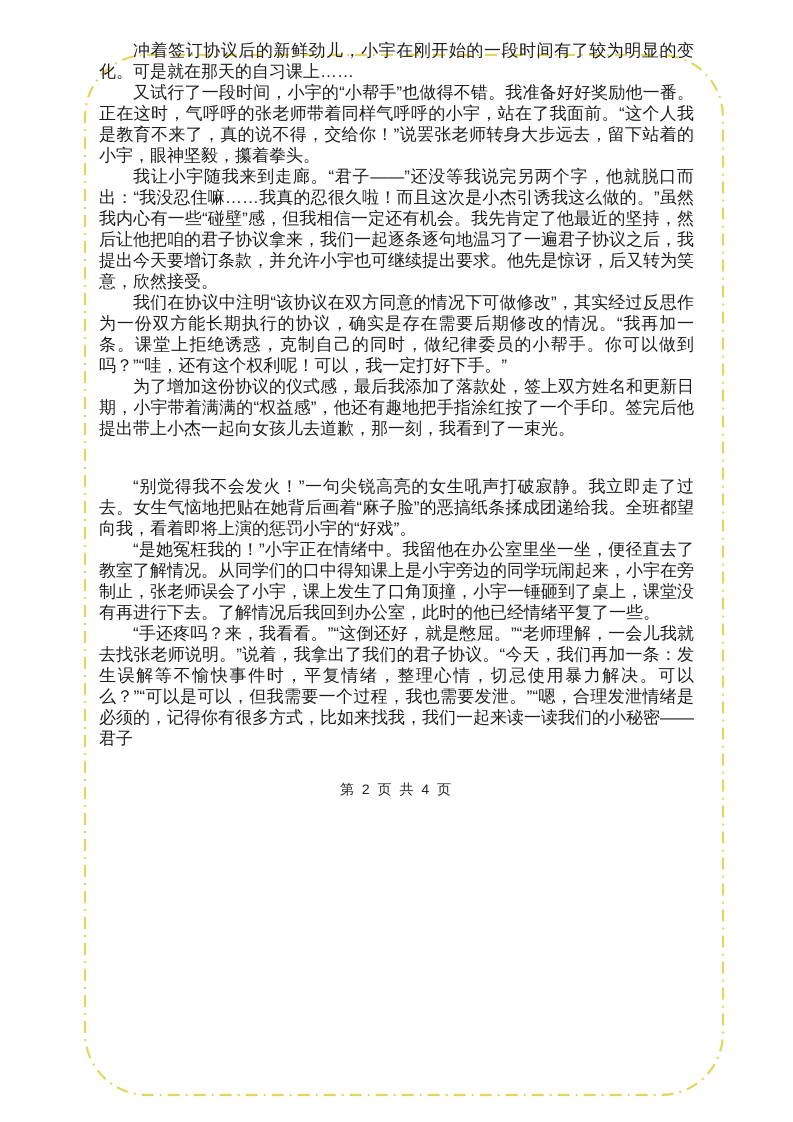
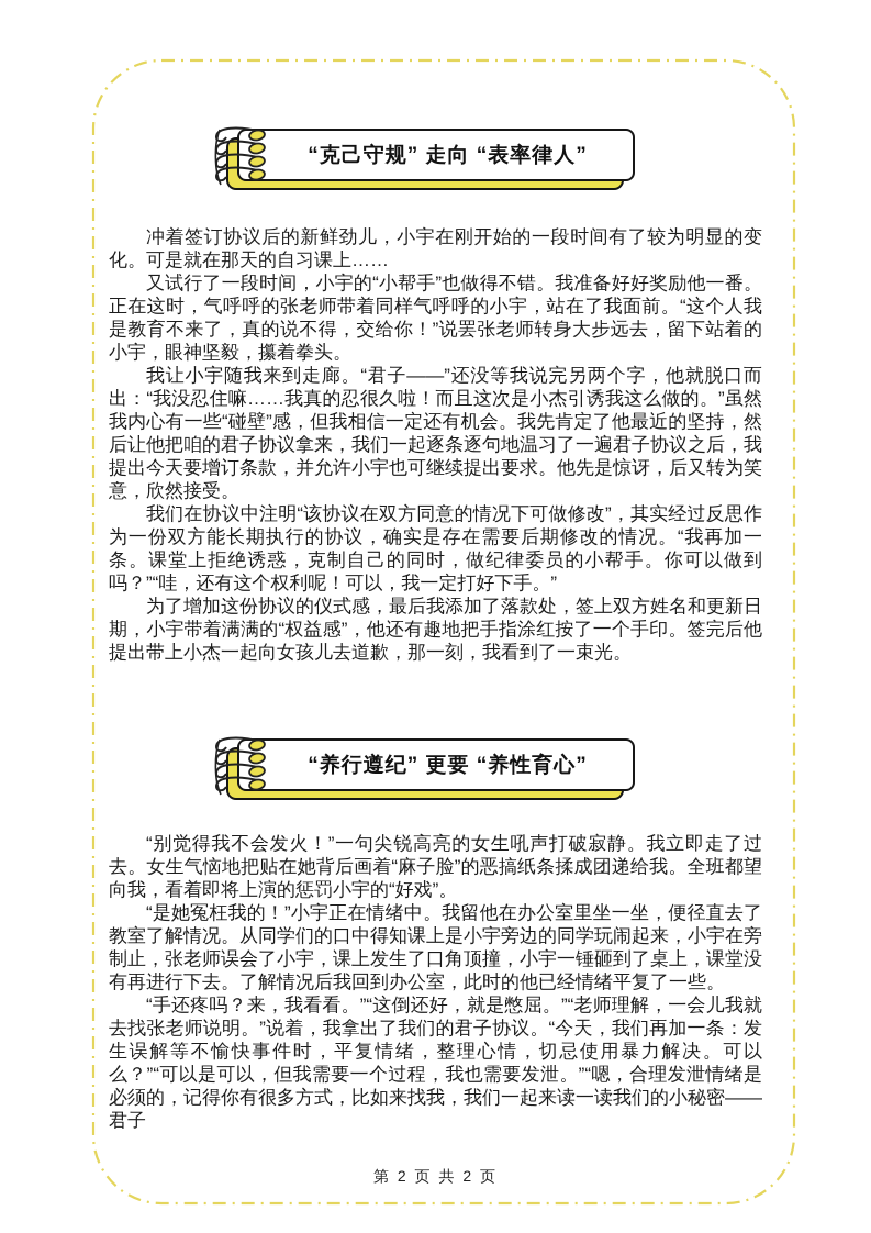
+ “克己守规” 走向 “表率律人”
  冲着签订协议后的新鲜劲儿，小宇在刚开始的一段时间有了较为明显的变化。可是就在那天的自习课上……
  又试行了一段时间，小宇的“小帮手”也做得不错。我准备好好奖励他一番。正在这时，气呼呼的张老师带着同样气呼呼的小宇，站在了我面前。“这个人我是教育不来了，真的说不得，交给你！”说罢张老师转身大步远去，留下站着的小宇，眼神坚毅，攥着拳头。
  我让小宇随我来到走廊。“君子——”还没等我说完另两个字，他就脱口而出：“我没忍住嘛……我真的忍很久啦！而且这次是小杰引诱我这么做的。”虽然我内心有一些“碰壁”感，但我相信一定还有机会。我先肯定了他最近的坚持，然后让他把咱的君子协议拿来，我们一起逐条逐句地温习了一遍君子协议之后，我提出今天要增订条款，并允许小宇也可继续提出要求。他先是惊讶，后又转为笑意，欣然接受。
  我们在协议中注明“该协议在双方同意的情况下可做修改”，其实经过反思作为一份双方能长期执行的协议，确实是存在需要后期修改的情况。“我再加一条。课堂上拒绝诱惑，克制自己的同时，做纪律委员的小帮手。你可以做到吗？”“哇，还有这个权利呢！可以，我一定打好下手。”
  为了增加这份协议的仪式感，最后我添加了落款处，签上双方姓名和更新日期，小宇带着满满的“权益感”，他还有趣地把手指涂红按了一个手印。签完后他提出带上小杰一起向女孩儿去道歉，那一刻，我看到了一束光。
+ “养行遵纪” 更要 “养性育心”
  “别觉得我不会发火！”一句尖锐高亮的女生吼声打破寂静。我立即走了过去。女生气恼地把贴在她背后画着“麻子脸”的恶搞纸条揉成团递给我。全班都望向我，看着即将上演的惩罚小宇的“好戏”。
  “是她冤枉我的！”小宇正在情绪中。我留他在办公室里坐一坐，便径直去了教室了解情况。从同学们的口中得知课上是小宇旁边的同学玩闹起来，小宇在旁制止，张老师误会了小宇，课上发生了口角顶撞，小宇一锤砸到了桌上，课堂没有再进行下去。了解情况后我回到办公室，此时的他已经情绪平复了一些。
  “手还疼吗？来，我看看。”“这倒还好，就是憋屈。”“老师理解，一会儿我就去找张老师说明。”说着，我拿出了我们的君子协议。“今天，我们再加一条：发生误解等不愉快事件时，平复情绪，整理心情，切忌使用暴力解决。可以么？”“可以是可以，但我需要一个过程，我也需要发泄。”“嗯，合理发泄情绪是必须的，记得你有很多方式，比如来找我，我们一起来读一读我们的小秘密——君子
- 第 2 页 共 4 页
+ 第 2 页 共 2 页
